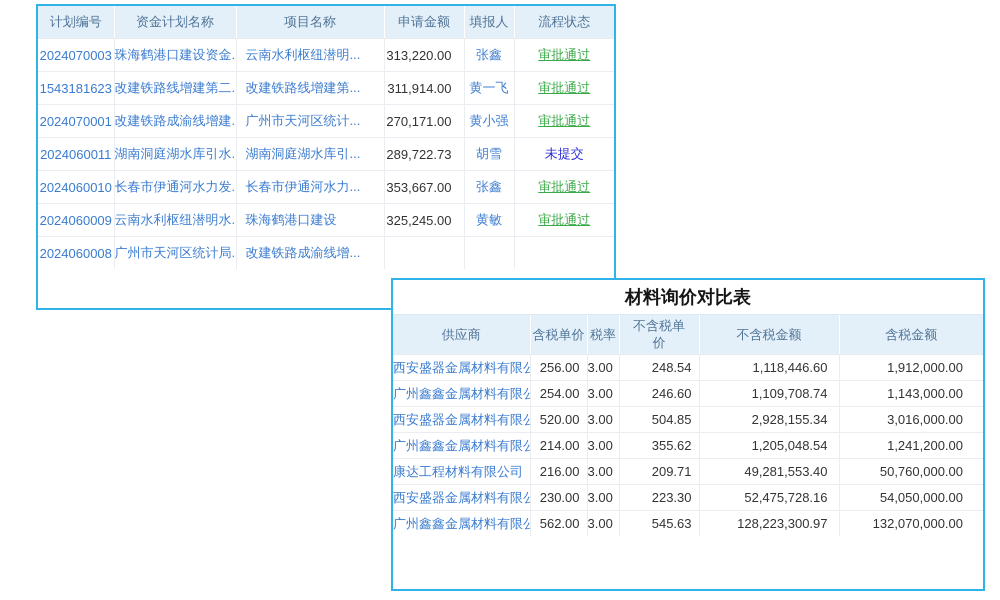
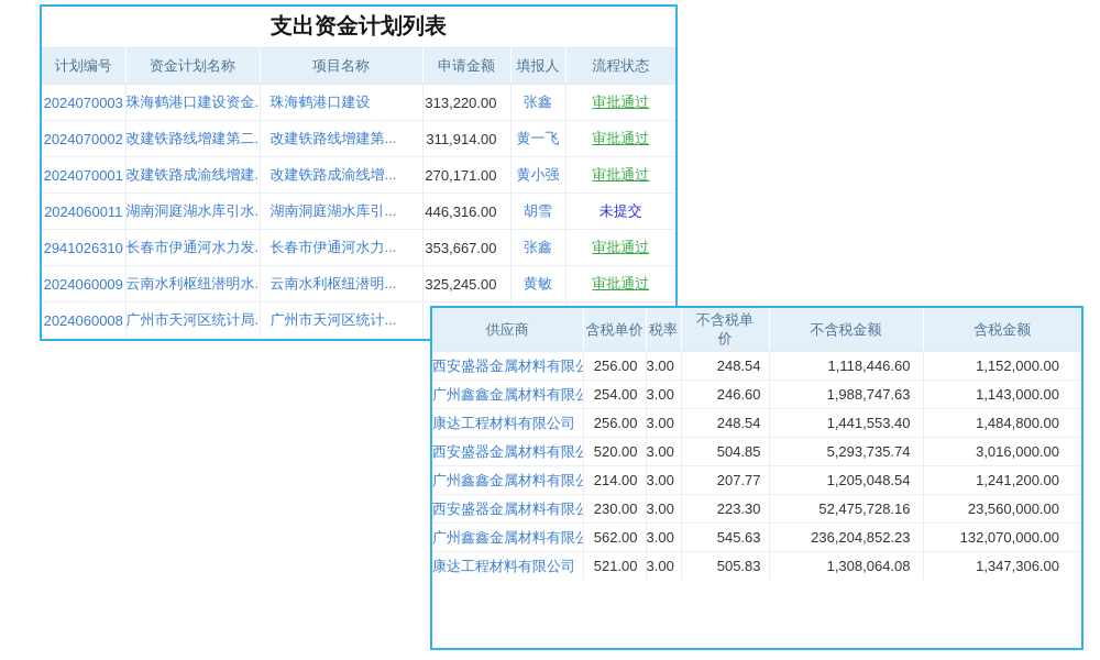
+ 支出资金计划列表
  计划编号	资金计划名称	项目名称	申请金额	填报人	流程状态
- 2024070003	珠海鹤港口建设资金.	云南水利枢纽潜明...	313,220.00	张鑫	审批通过
+ 2024070003	珠海鹤港口建设资金.	珠海鹤港口建设	313,220.00	张鑫	审批通过
- 1543181623	改建铁路线增建第二.	改建铁路线增建第...	311,914.00	黄一飞	审批通过
+ 2024070002	改建铁路线增建第二.	改建铁路线增建第...	311,914.00	黄一飞	审批通过
- 2024070001	改建铁路成渝线增建.	广州市天河区统计...	270,171.00	黄小强	审批通过
+ 2024070001	改建铁路成渝线增建.	改建铁路成渝线增...	270,171.00	黄小强	审批通过
- 2024060011	湖南洞庭湖水库引水.	湖南洞庭湖水库引...	289,722.73	胡雪	未提交
+ 2024060011	湖南洞庭湖水库引水.	湖南洞庭湖水库引...	446,316.00	胡雪	未提交
- 2024060010	长春市伊通河水力发.	长春市伊通河水力...	353,667.00	张鑫	审批通过
+ 2941026310	长春市伊通河水力发.	长春市伊通河水力...	353,667.00	张鑫	审批通过
- 2024060009	云南水利枢纽潜明水.	珠海鹤港口建设	325,245.00	黄敏	审批通过
+ 2024060009	云南水利枢纽潜明水.	云南水利枢纽潜明...	325,245.00	黄敏	审批通过
- 2024060008	广州市天河区统计局.	改建铁路成渝线增...
+ 2024060008	广州市天河区统计局.	广州市天河区统计...
- 材料询价对比表
  供应商	含税单价	税率	不含税单价	不含税金额	含税金额
- 西安盛器金属材料有限公	256.00	3.00	248.54	1,118,446.60	1,912,000.00
+ 西安盛器金属材料有限公	256.00	3.00	248.54	1,118,446.60	1,152,000.00
- 广州鑫鑫金属材料有限公	254.00	3.00	246.60	1,109,708.74	1,143,000.00
+ 广州鑫鑫金属材料有限公	254.00	3.00	246.60	1,988,747.63	1,143,000.00
+ 康达工程材料有限公司	256.00	3.00	248.54	1,441,553.40	1,484,800.00
- 西安盛器金属材料有限公	520.00	3.00	504.85	2,928,155.34	3,016,000.00
+ 西安盛器金属材料有限公	520.00	3.00	504.85	5,293,735.74	3,016,000.00
- 广州鑫鑫金属材料有限公	214.00	3.00	355.62	1,205,048.54	1,241,200.00
+ 广州鑫鑫金属材料有限公	214.00	3.00	207.77	1,205,048.54	1,241,200.00
- 康达工程材料有限公司	216.00	3.00	209.71	49,281,553.40	50,760,000.00
- 西安盛器金属材料有限公	230.00	3.00	223.30	52,475,728.16	54,050,000.00
+ 西安盛器金属材料有限公	230.00	3.00	223.30	52,475,728.16	23,560,000.00
- 广州鑫鑫金属材料有限公	562.00	3.00	545.63	128,223,300.97	132,070,000.00
+ 广州鑫鑫金属材料有限公	562.00	3.00	545.63	236,204,852.23	132,070,000.00
+ 康达工程材料有限公司	521.00	3.00	505.83	1,308,064.08	1,347,306.00
